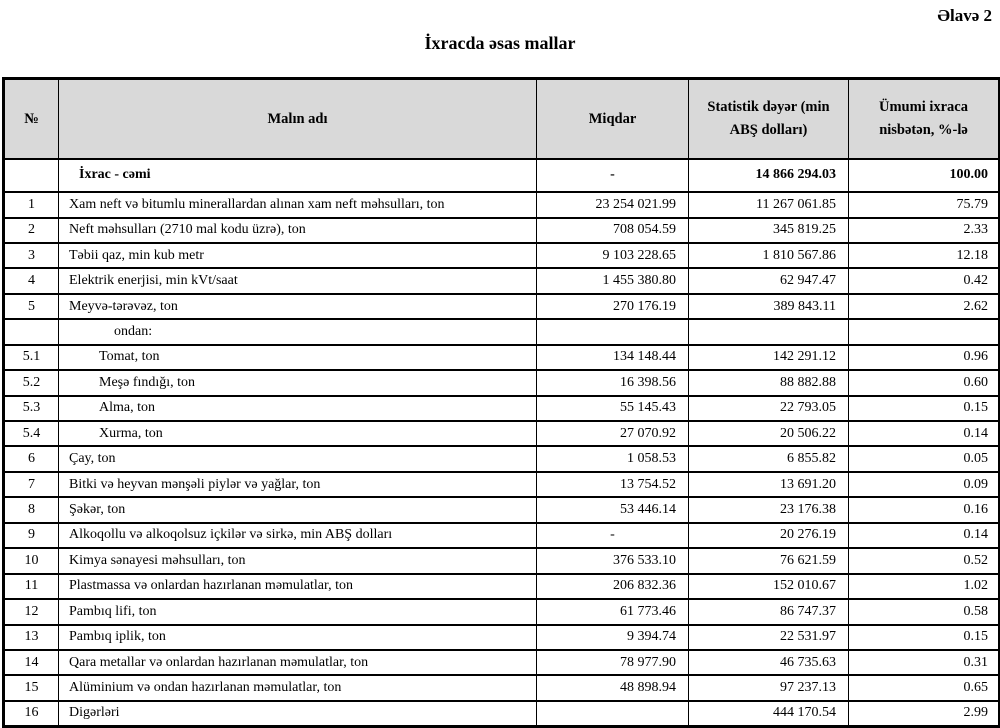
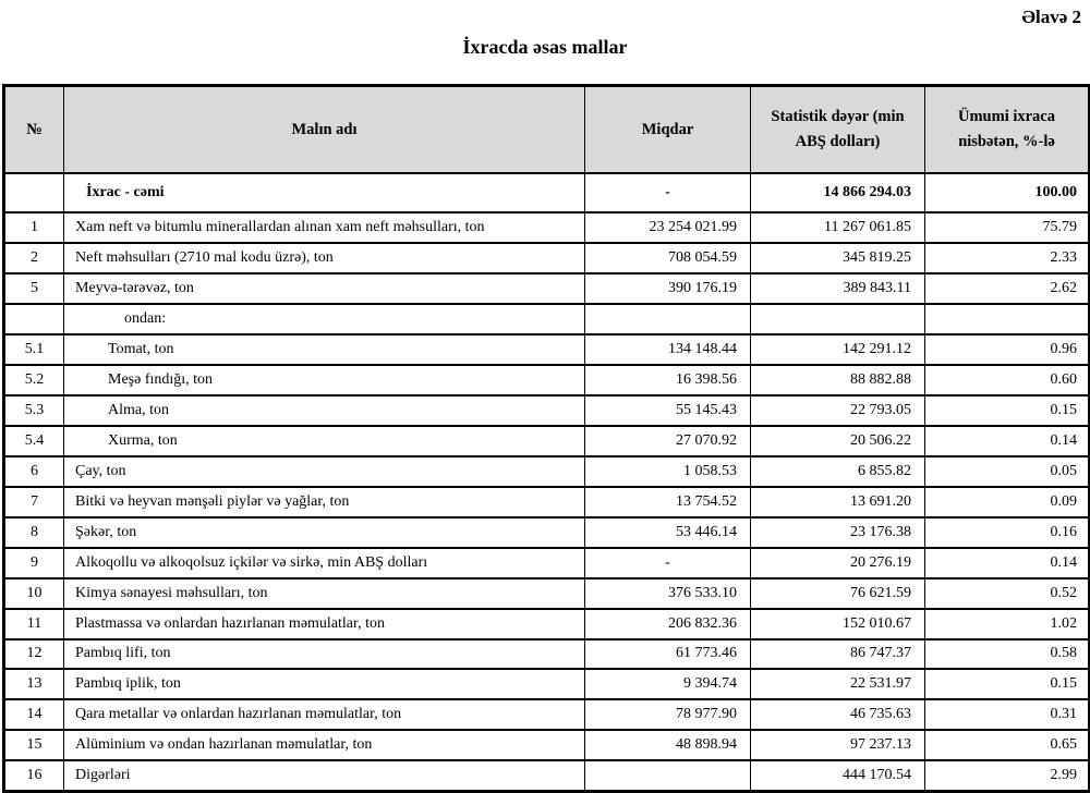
  Əlavə 2
  İxracda əsas mallar
  №	Malın adı	Miqdar	Statistik dəyər (min ABŞ dolları)	Ümumi ixraca nisbətən, %-lə
  	İxrac - cəmi	-	14 866 294.03	100.00
  1	Xam neft və bitumlu minerallardan alınan xam neft məhsulları, ton	23 254 021.99	11 267 061.85	75.79
  2	Neft məhsulları (2710 mal kodu üzrə), ton	708 054.59	345 819.25	2.33
- 3	Təbii qaz, min kub metr	9 103 228.65	1 810 567.86	12.18
- 4	Elektrik enerjisi, min kVt/saat	1 455 380.80	62 947.47	0.42
- 5	Meyvə-tərəvəz, ton	270 176.19	389 843.11	2.62
+ 5	Meyvə-tərəvəz, ton	390 176.19	389 843.11	2.62
  	ondan:
  5.1	Tomat, ton	134 148.44	142 291.12	0.96
  5.2	Meşə fındığı, ton	16 398.56	88 882.88	0.60
  5.3	Alma, ton	55 145.43	22 793.05	0.15
  5.4	Xurma, ton	27 070.92	20 506.22	0.14
  6	Çay, ton	1 058.53	6 855.82	0.05
  7	Bitki və heyvan mənşəli piylər və yağlar, ton	13 754.52	13 691.20	0.09
  8	Şəkər, ton	53 446.14	23 176.38	0.16
  9	Alkoqollu və alkoqolsuz içkilər və sirkə, min ABŞ dolları	-	20 276.19	0.14
  10	Kimya sənayesi məhsulları, ton	376 533.10	76 621.59	0.52
  11	Plastmassa və onlardan hazırlanan məmulatlar, ton	206 832.36	152 010.67	1.02
  12	Pambıq lifi, ton	61 773.46	86 747.37	0.58
  13	Pambıq iplik, ton	9 394.74	22 531.97	0.15
  14	Qara metallar və onlardan hazırlanan məmulatlar, ton	78 977.90	46 735.63	0.31
  15	Alüminium və ondan hazırlanan məmulatlar, ton	48 898.94	97 237.13	0.65
  16	Digərləri		444 170.54	2.99
